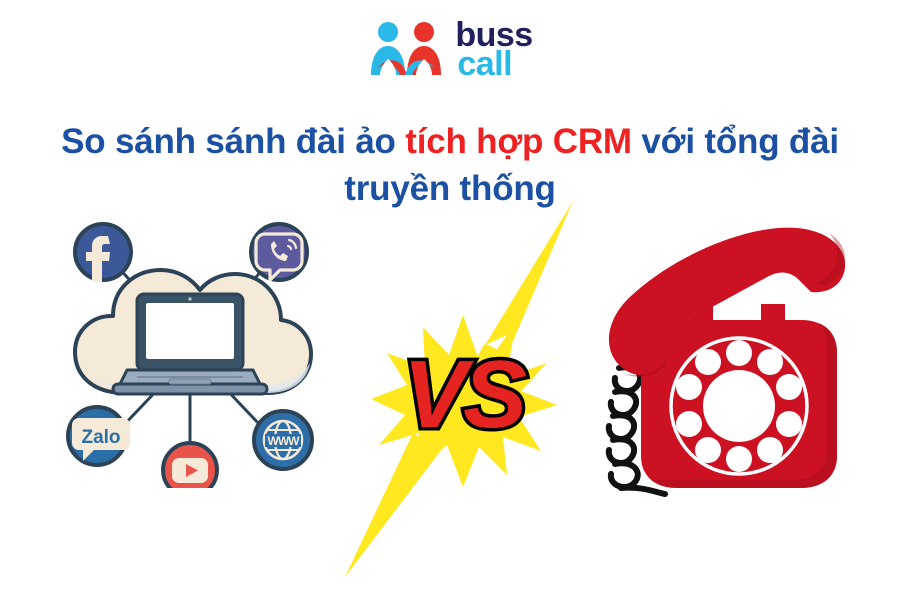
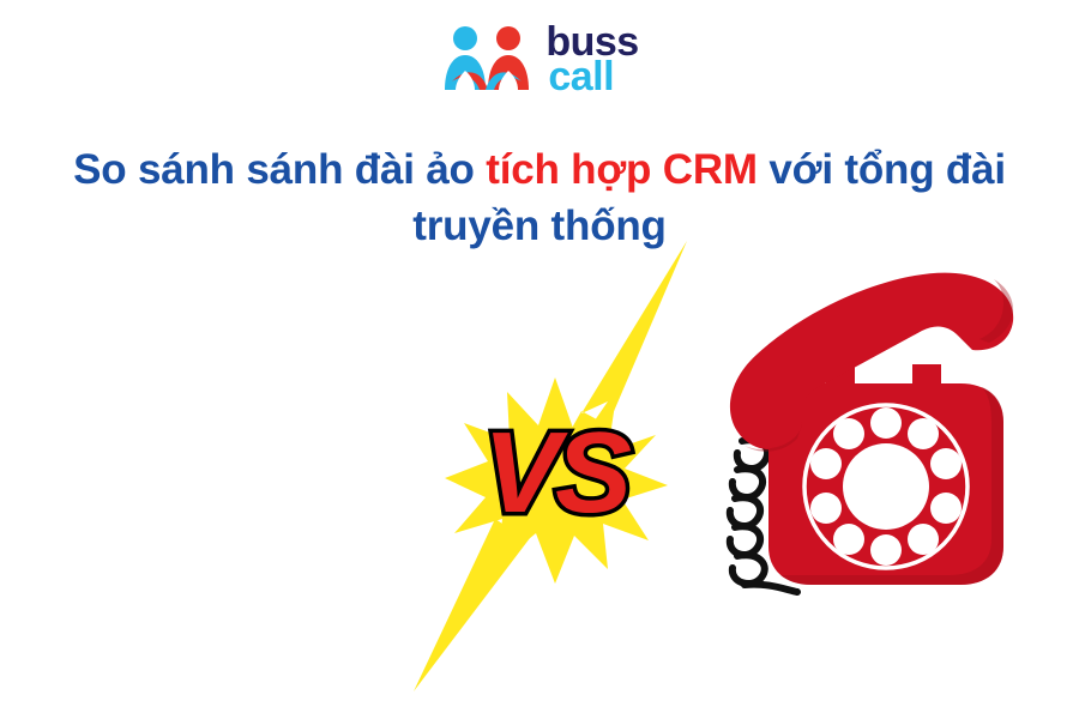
  buss
  call
  So sánh sánh đài ảo tích hợp CRM với tổng đài truyền thống
- Zalo
- WWW
  VS
